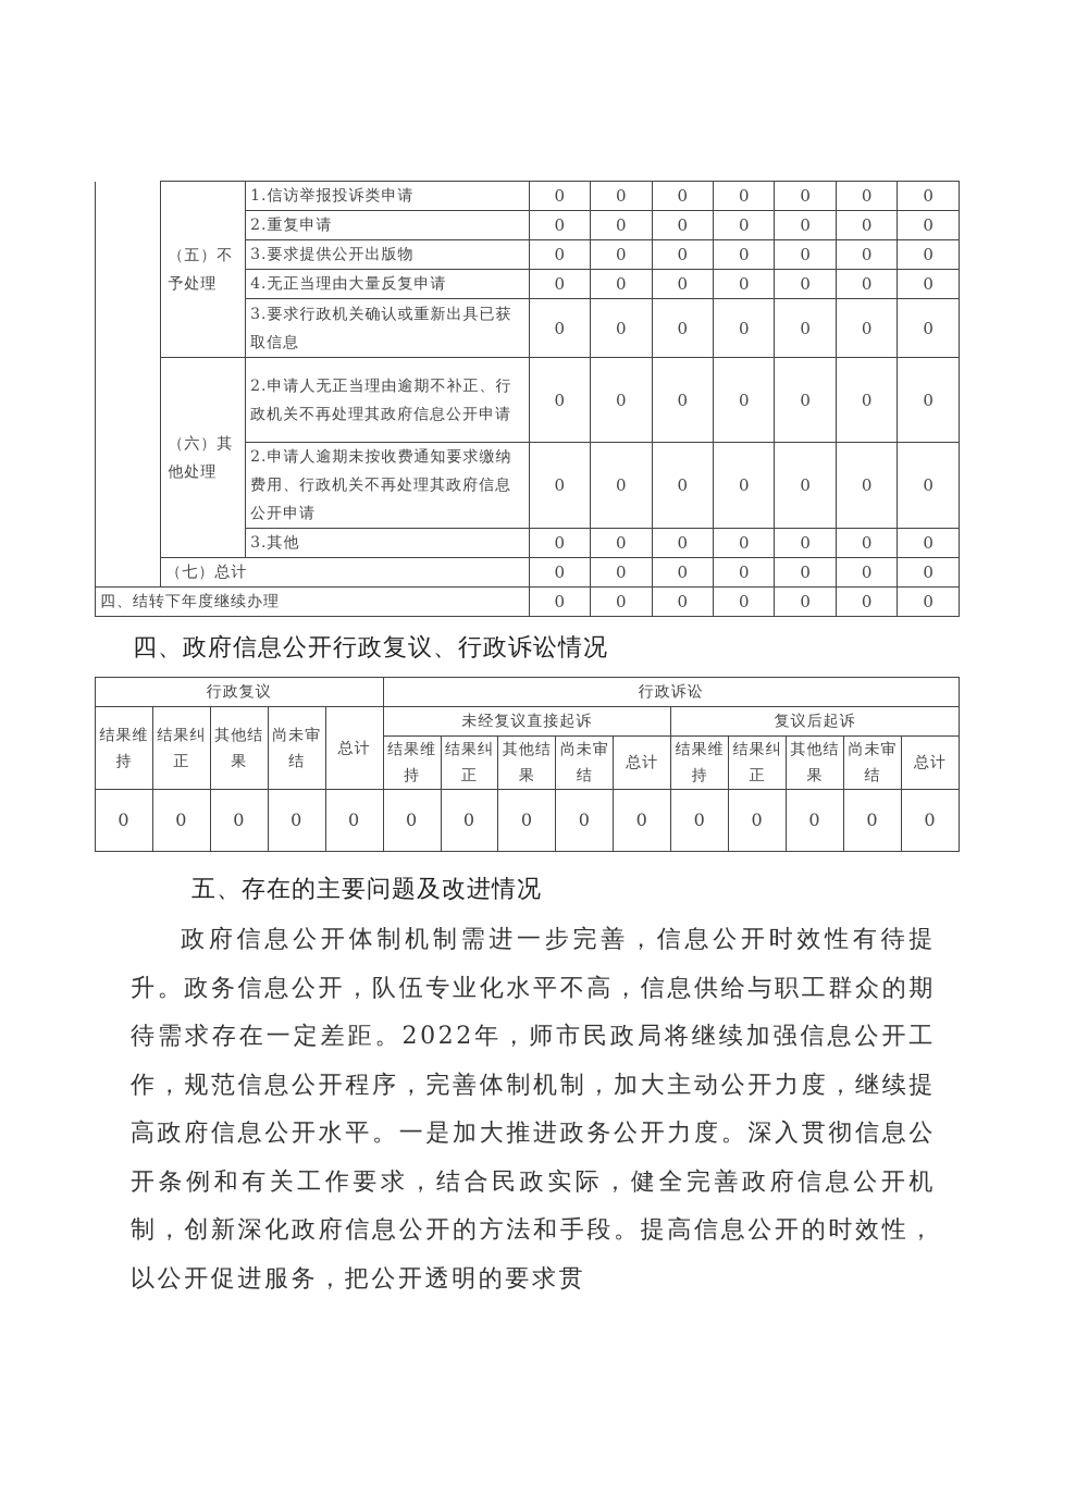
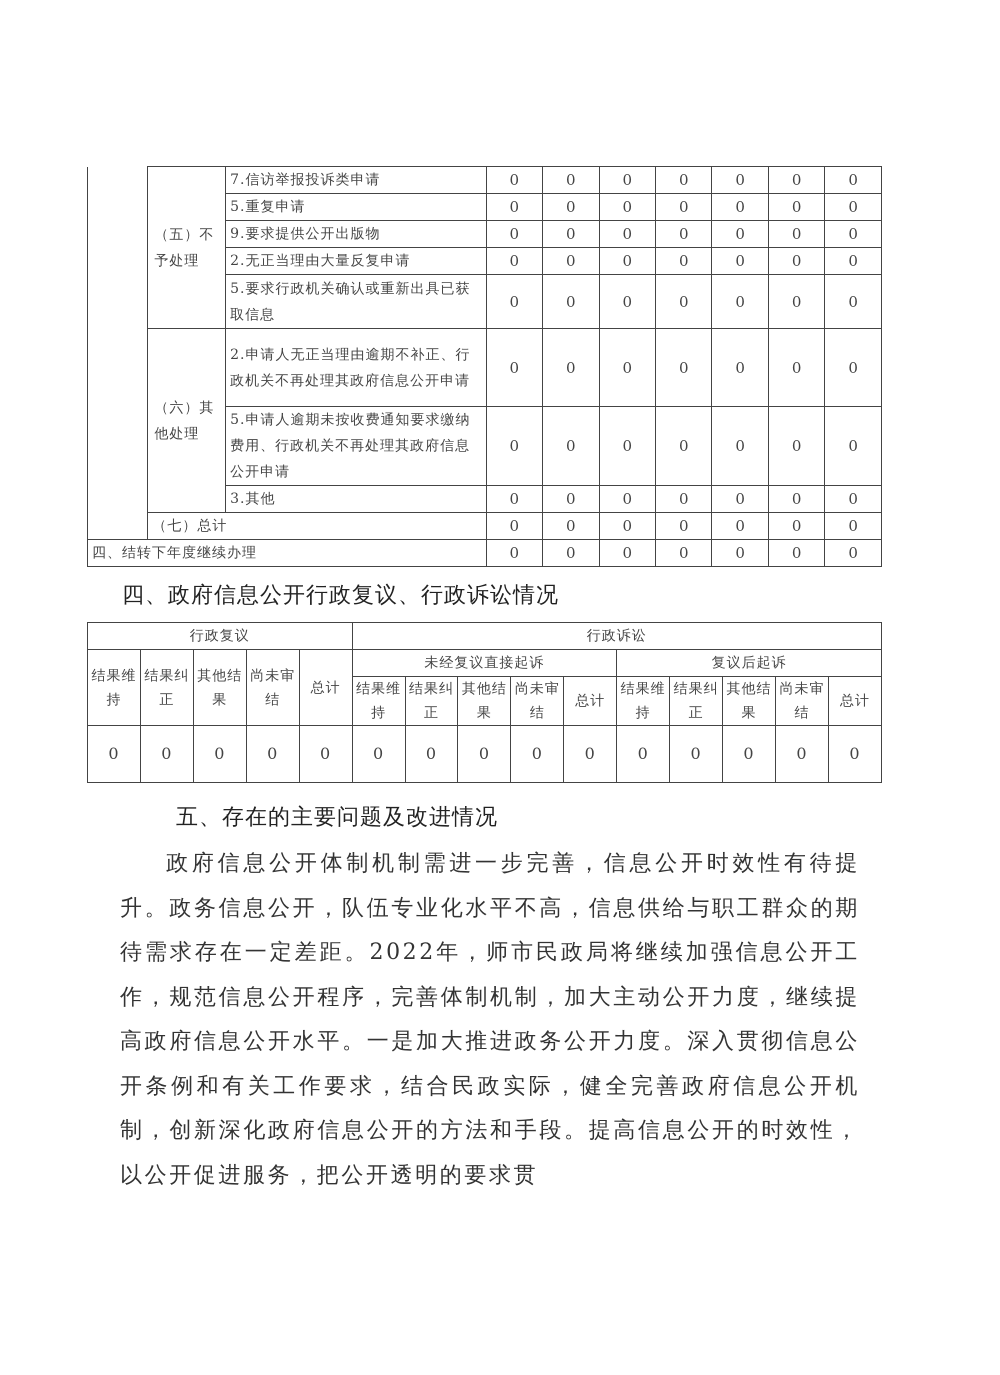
- 	（五）不予处理	1.信访举报投诉类申请	0	0	0	0	0	0	0
+ 	（五）不予处理	7.信访举报投诉类申请	0	0	0	0	0	0	0
- 2.重复申请	0	0	0	0	0	0	0
+ 5.重复申请	0	0	0	0	0	0	0
- 3.要求提供公开出版物	0	0	0	0	0	0	0
+ 9.要求提供公开出版物	0	0	0	0	0	0	0
- 4.无正当理由大量反复申请	0	0	0	0	0	0	0
+ 2.无正当理由大量反复申请	0	0	0	0	0	0	0
- 3.要求行政机关确认或重新出具已获取信息	0	0	0	0	0	0	0
+ 5.要求行政机关确认或重新出具已获取信息	0	0	0	0	0	0	0
  （六）其他处理	2.申请人无正当理由逾期不补正、行政机关不再处理其政府信息公开申请	0	0	0	0	0	0	0
- 2.申请人逾期未按收费通知要求缴纳费用、行政机关不再处理其政府信息公开申请	0	0	0	0	0	0	0
+ 5.申请人逾期未按收费通知要求缴纳费用、行政机关不再处理其政府信息公开申请	0	0	0	0	0	0	0
  3.其他	0	0	0	0	0	0	0
  （七）总计	0	0	0	0	0	0	0
  四、结转下年度继续办理	0	0	0	0	0	0	0
  四、政府信息公开行政复议、行政诉讼情况
  行政复议	行政诉讼
  结果维持	结果纠正	其他结果	尚未审结	总计	未经复议直接起诉	复议后起诉
  结果维持	结果纠正	其他结果	尚未审结	总计	结果维持	结果纠正	其他结果	尚未审结	总计
  0	0	0	0	0	0	0	0	0	0	0	0	0	0	0
  五、存在的主要问题及改进情况
  政府信息公开体制机制需进一步完善，信息公开时效性有待提升。政务信息公开，队伍专业化水平不高，信息供给与职工群众的期待需求存在一定差距。2022年，师市民政局将继续加强信息公开工作，规范信息公开程序，完善体制机制，加大主动公开力度，继续提高政府信息公开水平。一是加大推进政务公开力度。深入贯彻信息公开条例和有关工作要求，结合民政实际，健全完善政府信息公开机制，创新深化政府信息公开的方法和手段。提高信息公开的时效性，以公开促进服务，把公开透明的要求贯
